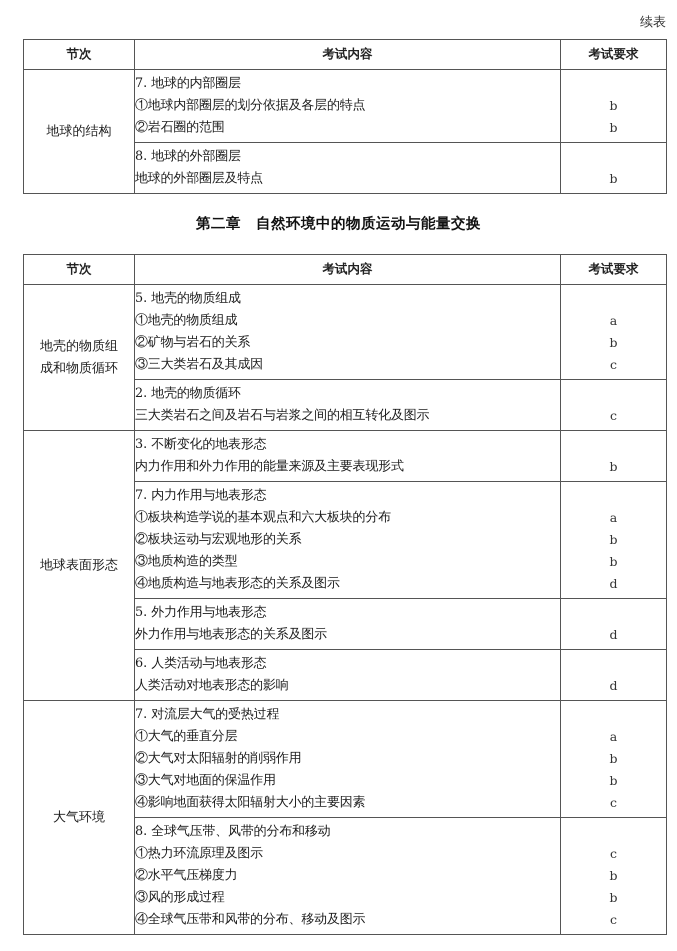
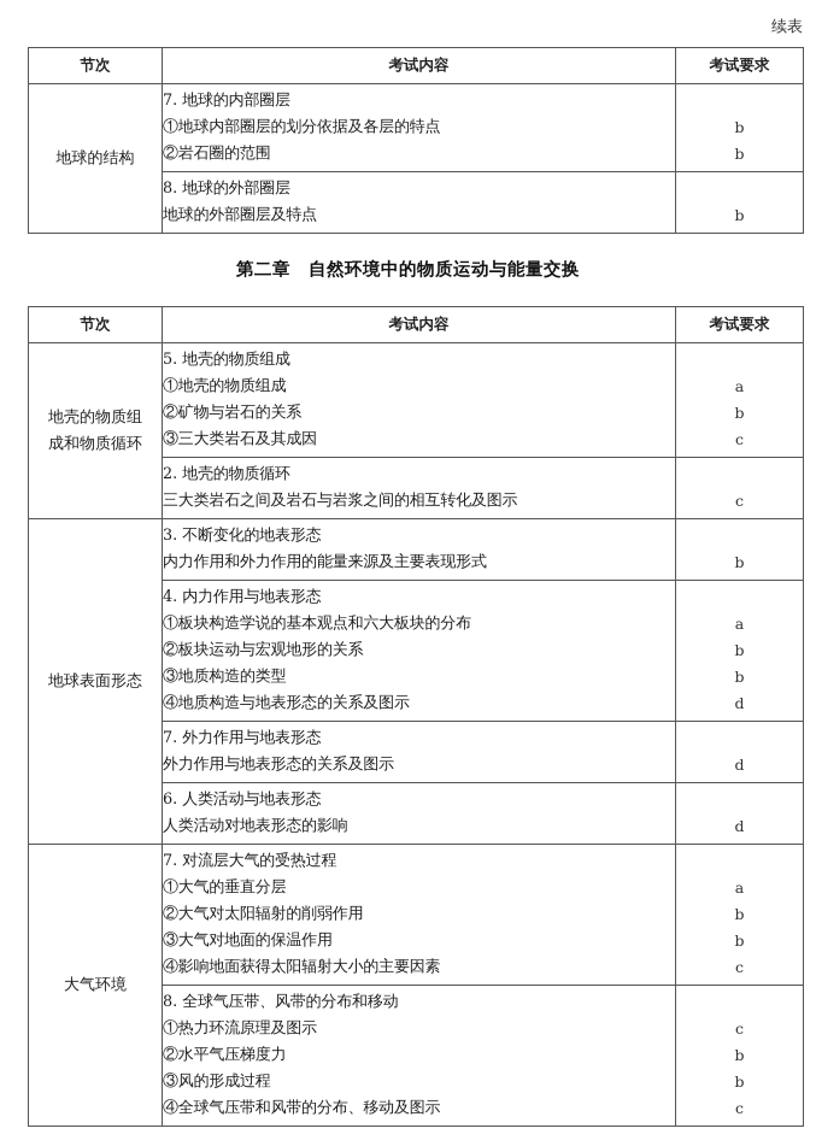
  续表
  节次	考试内容	考试要求
  地球的结构	7. 地球的内部圈层①地球内部圈层的划分依据及各层的特点②岩石圈的范围	bb
  8. 地球的外部圈层地球的外部圈层及特点	b
  第二章 自然环境中的物质运动与能量交换
  节次	考试内容	考试要求
  地壳的物质组成和物质循环	5. 地壳的物质组成①地壳的物质组成②矿物与岩石的关系③三大类岩石及其成因	abc
  2. 地壳的物质循环三大类岩石之间及岩石与岩浆之间的相互转化及图示	c
  地球表面形态	3. 不断变化的地表形态内力作用和外力作用的能量来源及主要表现形式	b
- 7. 内力作用与地表形态①板块构造学说的基本观点和六大板块的分布②板块运动与宏观地形的关系③地质构造的类型④地质构造与地表形态的关系及图示	abbd
+ 4. 内力作用与地表形态①板块构造学说的基本观点和六大板块的分布②板块运动与宏观地形的关系③地质构造的类型④地质构造与地表形态的关系及图示	abbd
- 5. 外力作用与地表形态外力作用与地表形态的关系及图示	d
+ 7. 外力作用与地表形态外力作用与地表形态的关系及图示	d
  6. 人类活动与地表形态人类活动对地表形态的影响	d
  大气环境	7. 对流层大气的受热过程①大气的垂直分层②大气对太阳辐射的削弱作用③大气对地面的保温作用④影响地面获得太阳辐射大小的主要因素	abbc
  8. 全球气压带、风带的分布和移动①热力环流原理及图示②水平气压梯度力③风的形成过程④全球气压带和风带的分布、移动及图示	cbbc
